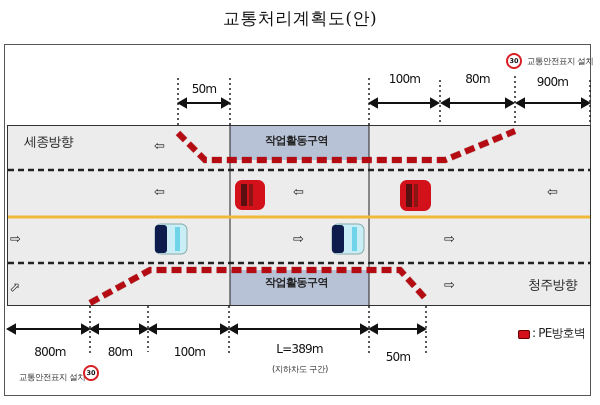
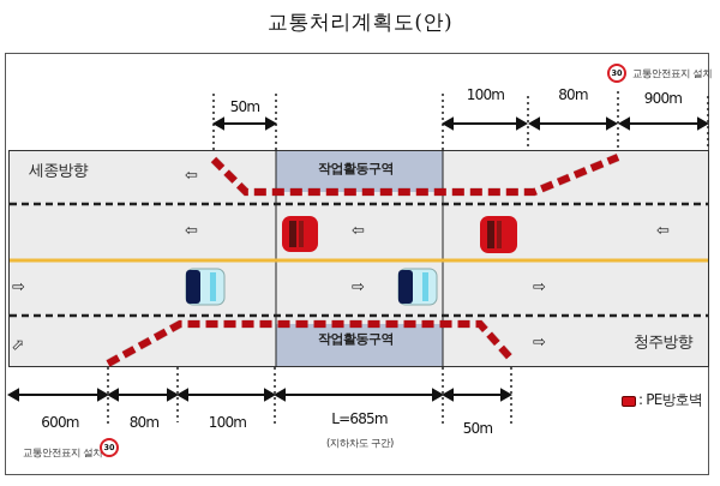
  교통처리계획도(안)
  작업활동구역
  작업활동구역
  세종방향
  청주방향
  ⇦
  ⇦
  ⇦
  ⇦
  ⇨
  ⇨
  ⇨
  ⇨
  50m
  100m
  80m
  900m
  30
  교통안전표지 설치
- 800m
+ 600m
  80m
  100m
- L=389m
+ L=685m
  (지하차도 구간)
  50m
  교통안전표지 설치
  30
  : PE방호벽
